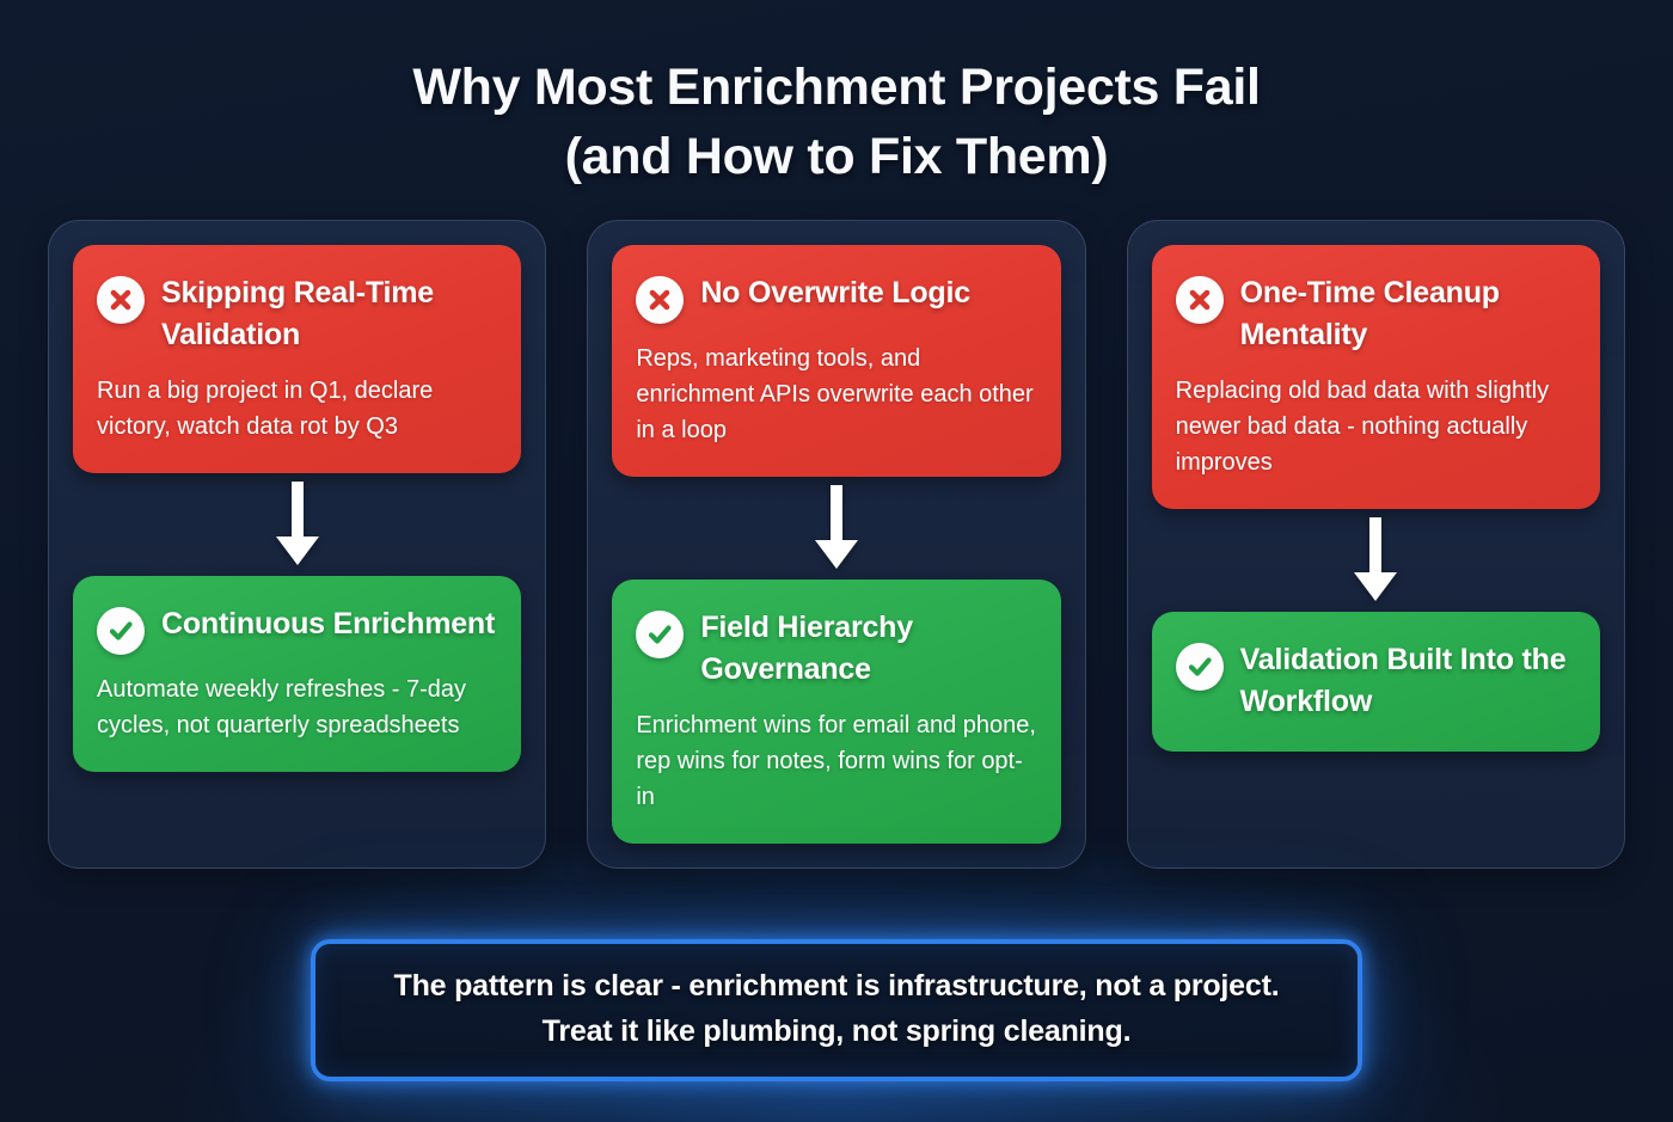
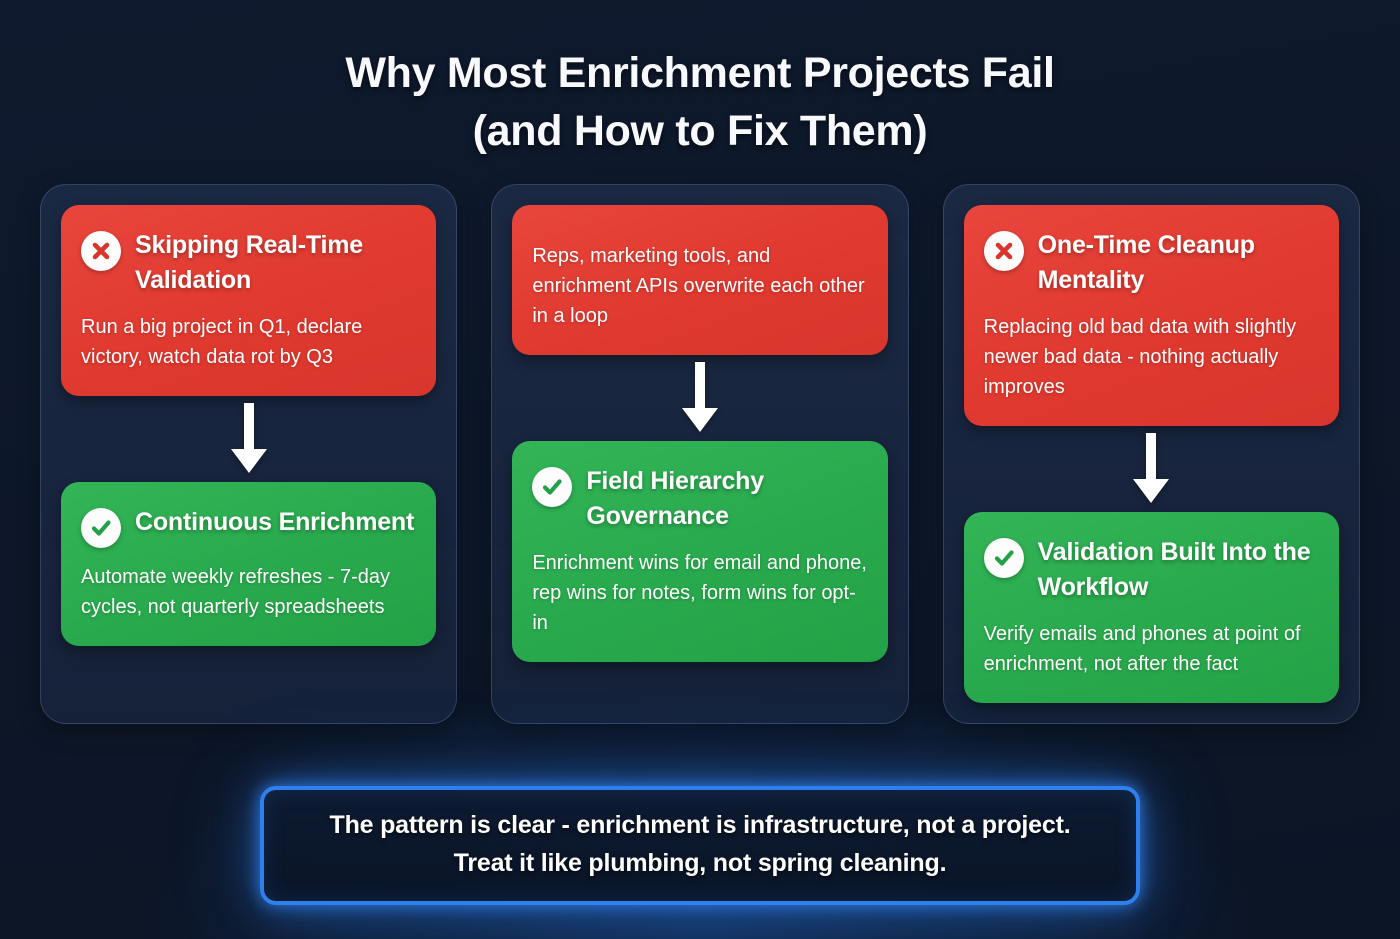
  Why Most Enrichment Projects Fail
  (and How to Fix Them)
  Skipping Real-Time Validation
  Run a big project in Q1, declare victory, watch data rot by Q3
  Continuous Enrichment
  Automate weekly refreshes - 7-day cycles, not quarterly spreadsheets
- No Overwrite Logic
  Reps, marketing tools, and enrichment APIs overwrite each other in a loop
  Field Hierarchy Governance
  Enrichment wins for email and phone, rep wins for notes, form wins for opt-in
  One-Time Cleanup Mentality
  Replacing old bad data with slightly newer bad data - nothing actually improves
  Validation Built Into the Workflow
+ Verify emails and phones at point of enrichment, not after the fact
  The pattern is clear - enrichment is infrastructure, not a project.
  Treat it like plumbing, not spring cleaning.
